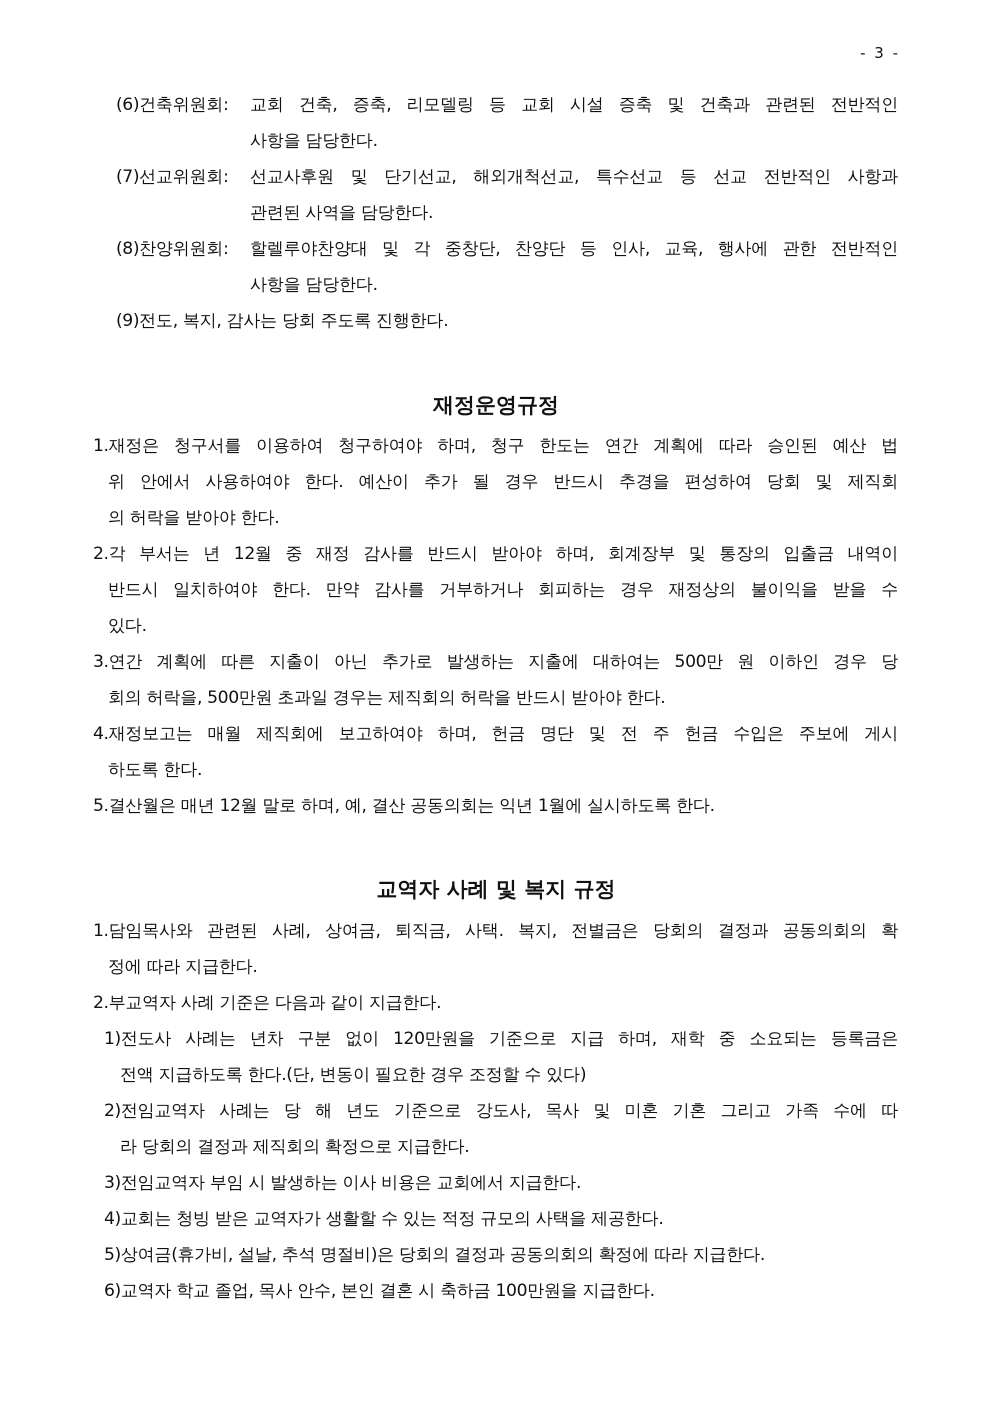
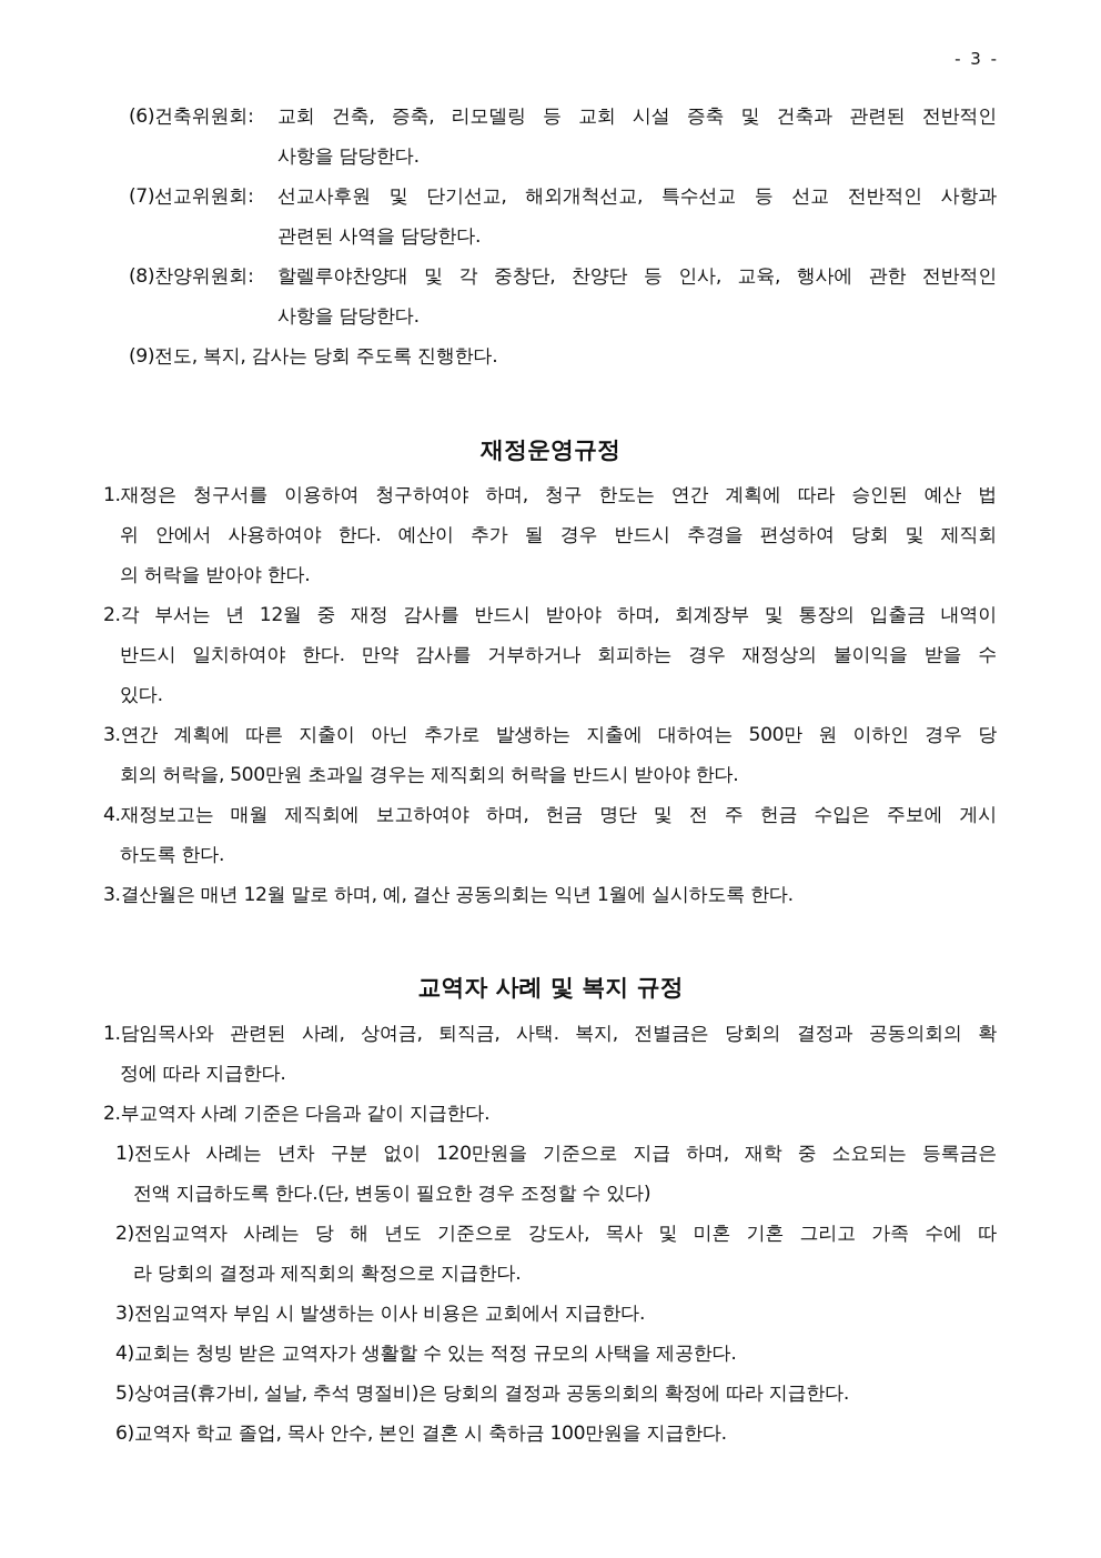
  - 3 -
  (6)건축위원회:
  교회 건축, 증축, 리모델링 등 교회 시설 증축 및 건축과 관련된 전반적인
  사항을 담당한다.
  (7)선교위원회:
  선교사후원 및 단기선교, 해외개척선교, 특수선교 등 선교 전반적인 사항과
  관련된 사역을 담당한다.
  (8)찬양위원회:
  할렐루야찬양대 및 각 중창단, 찬양단 등 인사, 교육, 행사에 관한 전반적인
  사항을 담당한다.
  (9)전도, 복지, 감사는 당회 주도록 진행한다.
  재정운영규정
  1.재정은 청구서를 이용하여 청구하여야 하며, 청구 한도는 연간 계획에 따라 승인된 예산 법
  위 안에서 사용하여야 한다. 예산이 추가 될 경우 반드시 추경을 편성하여 당회 및 제직회
  의 허락을 받아야 한다.
  2.각 부서는 년 12월 중 재정 감사를 반드시 받아야 하며, 회계장부 및 통장의 입출금 내역이
  반드시 일치하여야 한다. 만약 감사를 거부하거나 회피하는 경우 재정상의 불이익을 받을 수
  있다.
  3.연간 계획에 따른 지출이 아닌 추가로 발생하는 지출에 대하여는 500만 원 이하인 경우 당
  회의 허락을, 500만원 초과일 경우는 제직회의 허락을 반드시 받아야 한다.
  4.재정보고는 매월 제직회에 보고하여야 하며, 헌금 명단 및 전 주 헌금 수입은 주보에 게시
  하도록 한다.
- 5.결산월은 매년 12월 말로 하며, 예, 결산 공동의회는 익년 1월에 실시하도록 한다.
+ 3.결산월은 매년 12월 말로 하며, 예, 결산 공동의회는 익년 1월에 실시하도록 한다.
  교역자 사례 및 복지 규정
  1.담임목사와 관련된 사례, 상여금, 퇴직금, 사택. 복지, 전별금은 당회의 결정과 공동의회의 확
  정에 따라 지급한다.
  2.부교역자 사례 기준은 다음과 같이 지급한다.
  1)전도사 사례는 년차 구분 없이 120만원을 기준으로 지급 하며, 재학 중 소요되는 등록금은
  전액 지급하도록 한다.(단, 변동이 필요한 경우 조정할 수 있다)
  2)전임교역자 사례는 당 해 년도 기준으로 강도사, 목사 및 미혼 기혼 그리고 가족 수에 따
  라 당회의 결정과 제직회의 확정으로 지급한다.
  3)전임교역자 부임 시 발생하는 이사 비용은 교회에서 지급한다.
  4)교회는 청빙 받은 교역자가 생활할 수 있는 적정 규모의 사택을 제공한다.
  5)상여금(휴가비, 설날, 추석 명절비)은 당회의 결정과 공동의회의 확정에 따라 지급한다.
  6)교역자 학교 졸업, 목사 안수, 본인 결혼 시 축하금 100만원을 지급한다.
